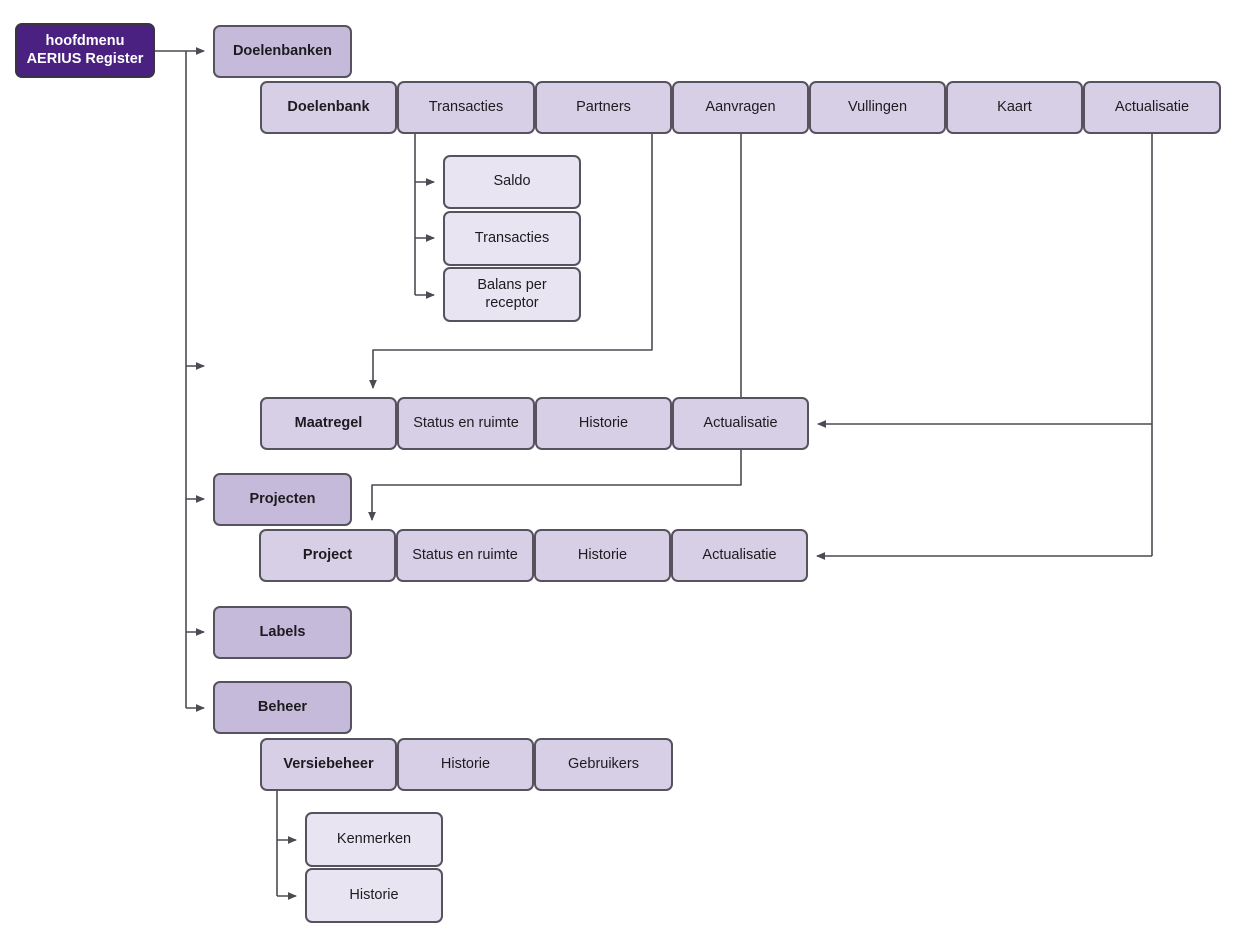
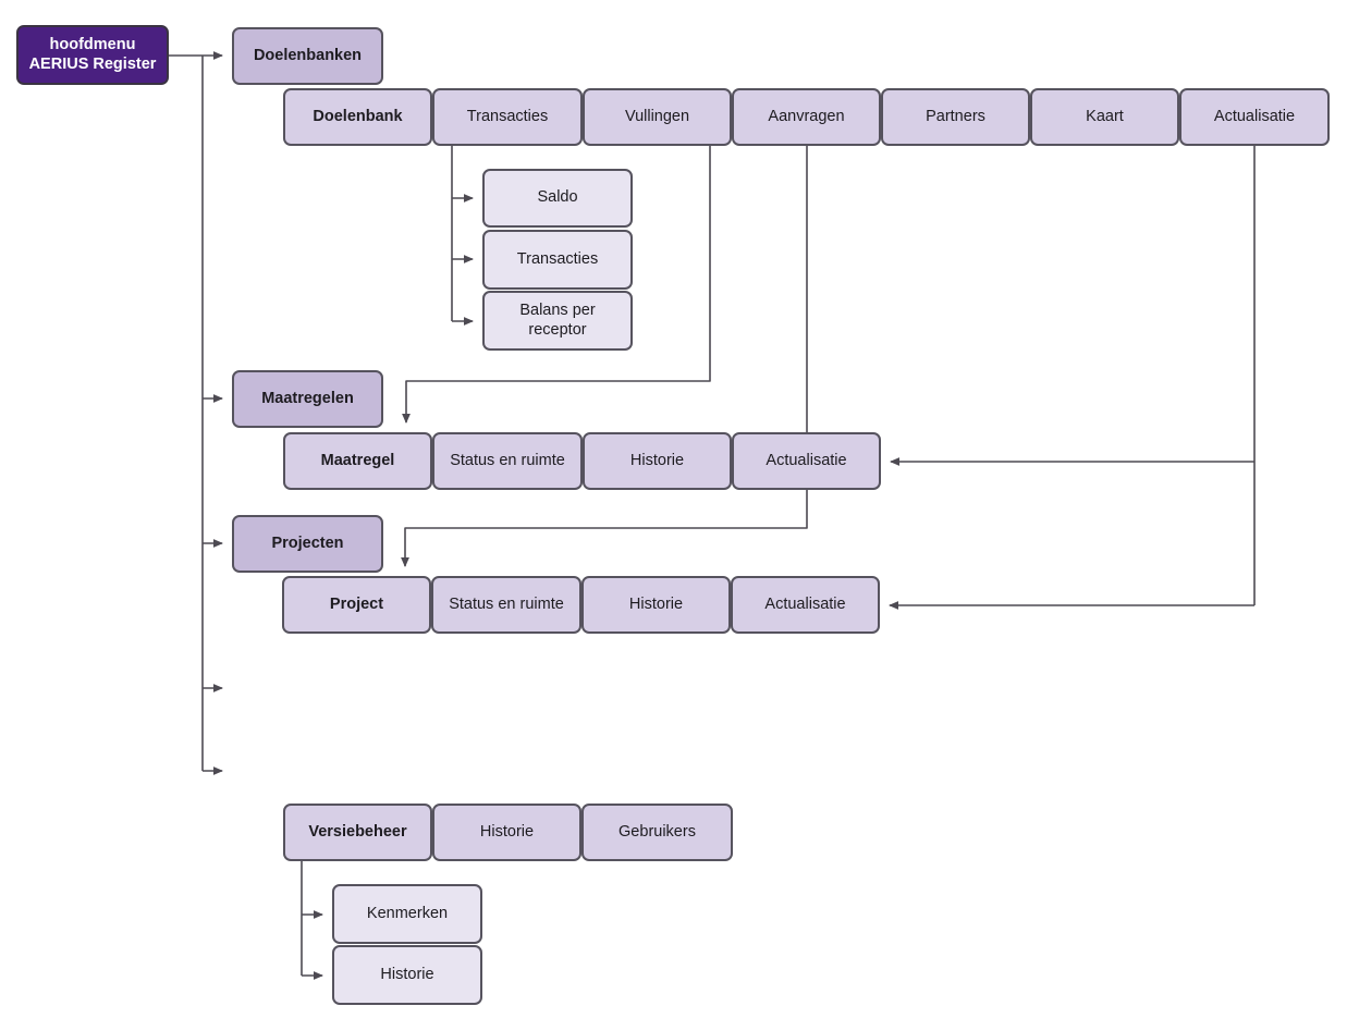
  hoofdmenu
  AERIUS Register
  Doelenbanken
  Doelenbank
  Transacties
- Partners
+ Vullingen
  Aanvragen
- Vullingen
+ Partners
  Kaart
  Actualisatie
  Saldo
  Transacties
  Balans per receptor
+ Maatregelen
  Maatregel
  Status en ruimte
  Historie
  Actualisatie
  Projecten
  Project
  Status en ruimte
  Historie
  Actualisatie
- Labels
- Beheer
  Versiebeheer
  Historie
  Gebruikers
  Kenmerken
  Historie
